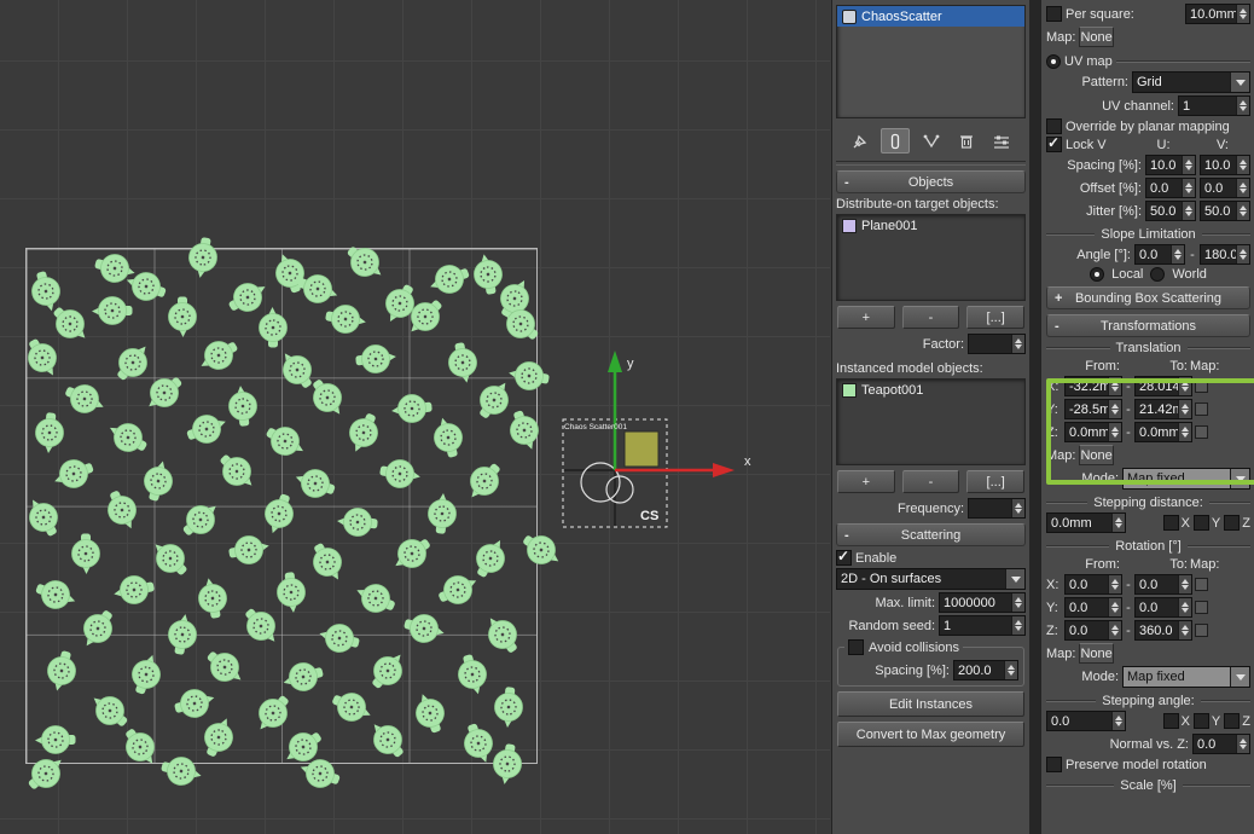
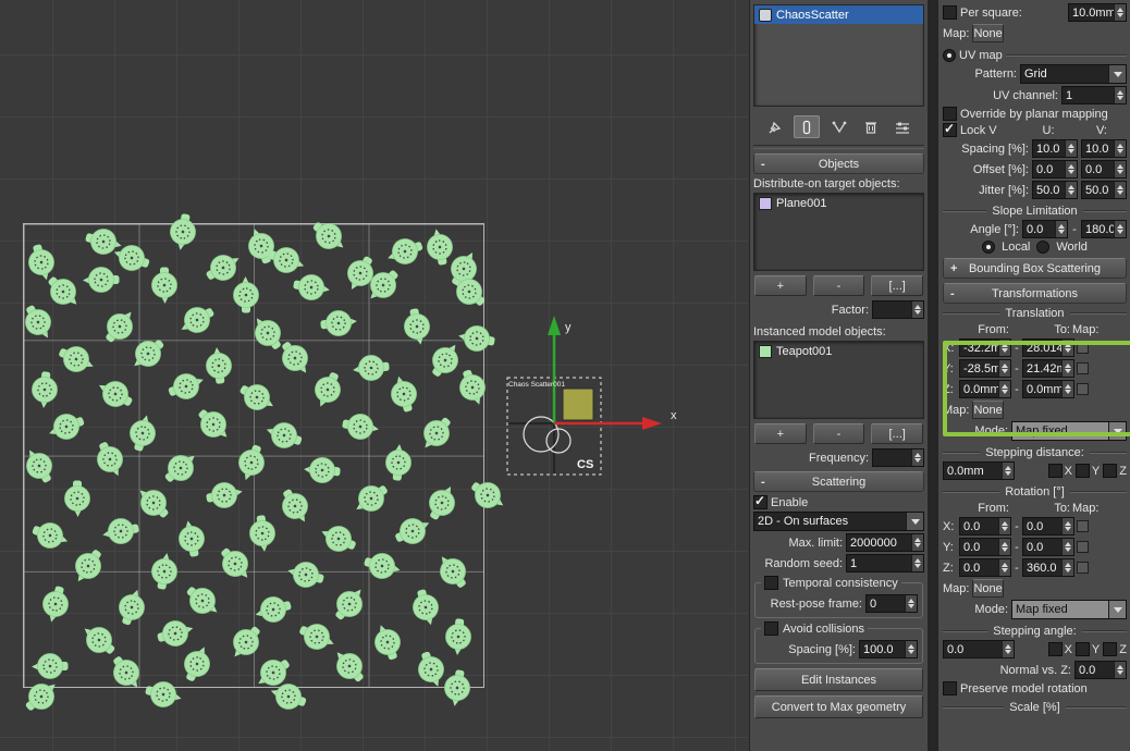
  y
  x
  CS
  ChaosScatter
  -
  Objects
  Distribute-on target objects:
  Plane001
  +
  -
  [...]
  Factor:
  Instanced model objects:
  Teapot001
  +
  -
  [...]
  Frequency:
  -
  Scattering
  Enable
  2D - On surfaces
  Max. limit:
- 1000000
+ 2000000
  Random seed:
  1
+ Temporal consistency
+ Rest-pose frame:
+ 0
  Avoid collisions
  Spacing [%]:
- 200.0
+ 100.0
  Edit Instances
  Convert to Max geometry
  Per square:
  10.0mm
  Map:
  None
  UV map
  Pattern:
  Grid
  UV channel:
  1
  Override by planar mapping
  Lock V
  U:
  V:
  Spacing [%]:
  10.0
  10.0
  Offset [%]:
  0.0
  0.0
  Jitter [%]:
  50.0
  50.0
  Slope Limitation
  Angle [°]:
  0.0
  -
  180.0
  Local
  World
  +
  Bounding Box Scattering
  -
  Transformations
  Translation
  From:
  To:
  Map:
  X:
  -32.2m
  -
  28.014
  Y:
  -28.5m
  -
  21.42
  Z:
  0.0mm
  -
  0.0mm
  Map:
  None
  Mode:
  Map fixed
  Stepping distance:
  0.0mm
  X
  Y
  Z
  Rotation [°]
  From:
  To:
  Map:
  X:
  0.0
  -
  0.0
  Y:
  0.0
  -
  0.0
  Z:
  0.0
  -
  360.0
  Map:
  None
  Mode:
  Map fixed
  Stepping angle:
  0.0
  X
  Y
  Z
  Normal vs. Z:
  0.0
  Preserve model rotation
  Scale [%]
